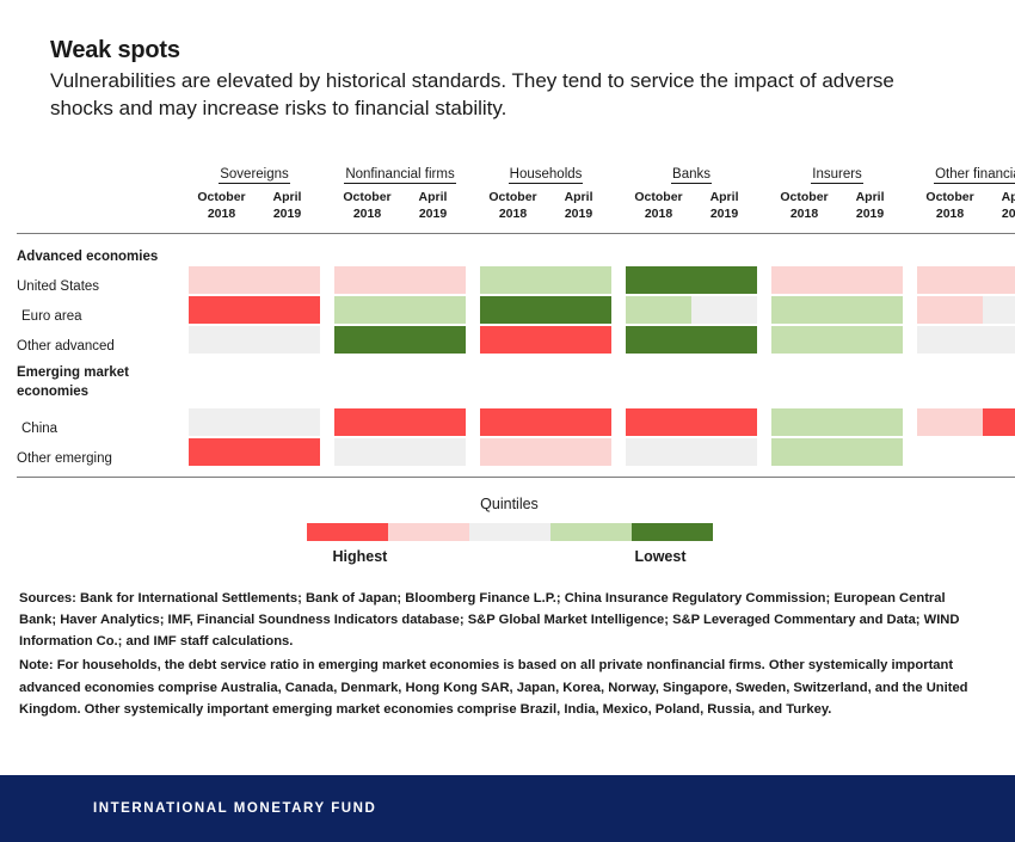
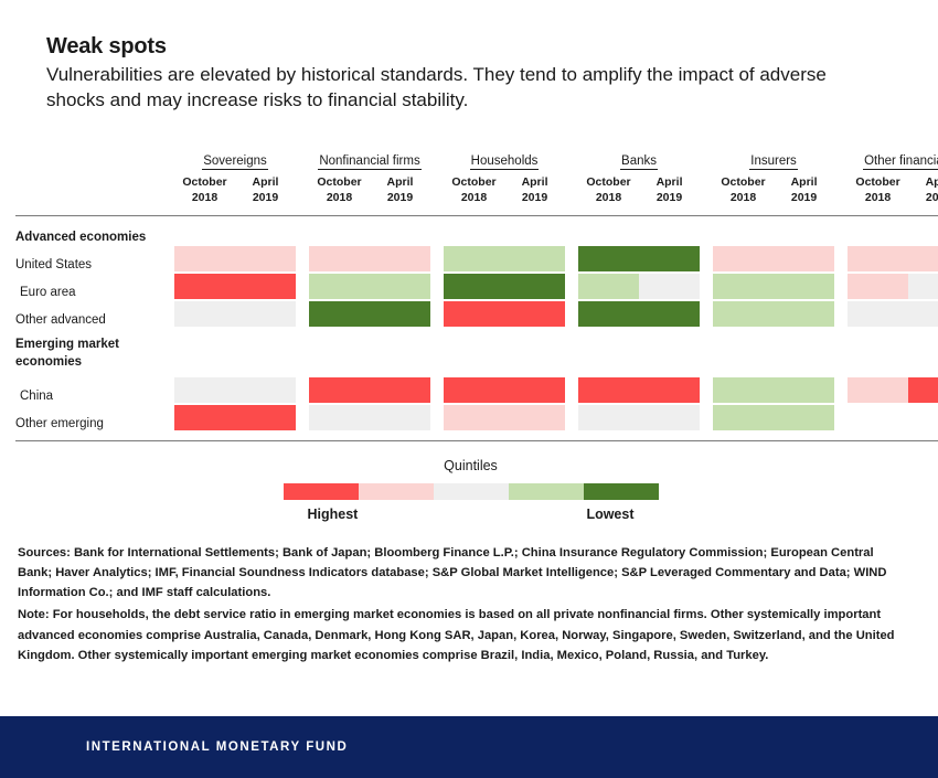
  Weak spots
- Vulnerabilities are elevated by historical standards. They tend to service the impact of adverse shocks and may increase risks to financial stability.
+ Vulnerabilities are elevated by historical standards. They tend to amplify the impact of adverse shocks and may increase risks to financial stability.
  	Sovereigns		Nonfinancial firms		Households		Banks		Insurers		Other financi
  	October2018	April2019		October2018	April2019		October2018	April2019		October2018	April2019		October2018	April2019		October2018	Ap20
  Advanced economies
  United States
  Euro area
  Other advanced
  Emerging marketeconomies
  China
  Other emerging
  Quintiles
  Highest
  Lowest
  Sources: Bank for International Settlements; Bank of Japan; Bloomberg Finance L.P.; China Insurance Regulatory Commission; European Central Bank; Haver Analytics; IMF, Financial Soundness Indicators database; S&P Global Market Intelligence; S&P Leveraged Commentary and Data; WIND Information Co.; and IMF staff calculations.
  Note: For households, the debt service ratio in emerging market economies is based on all private nonfinancial firms. Other systemically important advanced economies comprise Australia, Canada, Denmark, Hong Kong SAR, Japan, Korea, Norway, Singapore, Sweden, Switzerland, and the United Kingdom. Other systemically important emerging market economies comprise Brazil, India, Mexico, Poland, Russia, and Turkey.
  INTERNATIONAL MONETARY FUND
